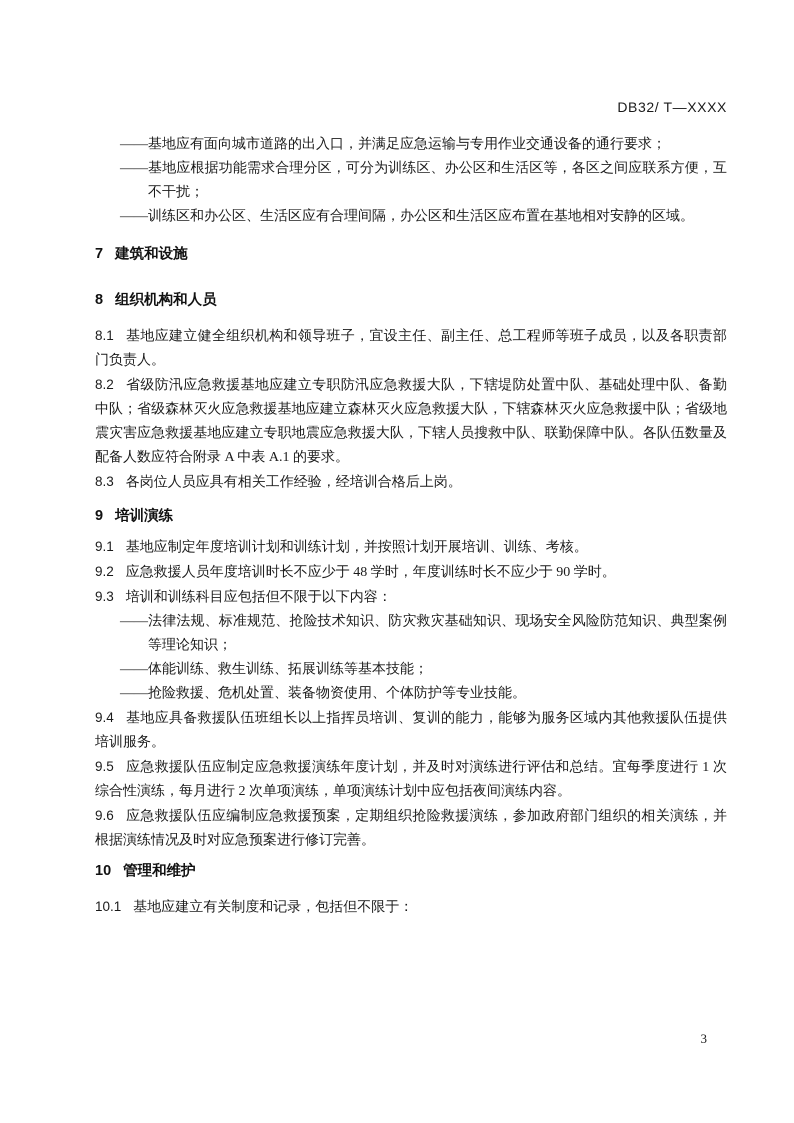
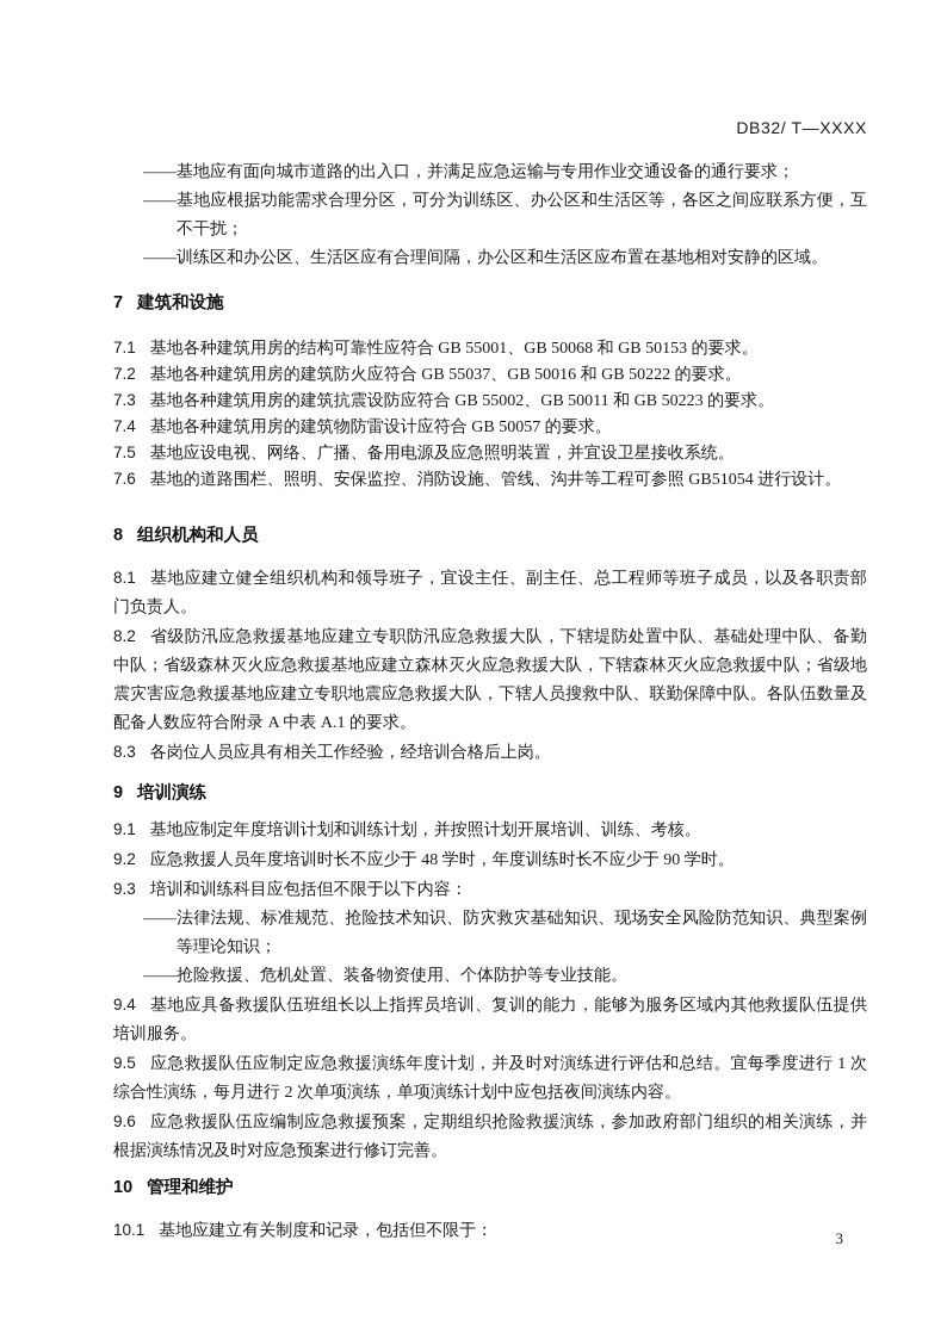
  DB32/ T—XXXX
  ——基地应有面向城市道路的出入口，并满足应急运输与专用作业交通设备的通行要求；
  ——基地应根据功能需求合理分区，可分为训练区、办公区和生活区等，各区之间应联系方便，互不干扰；
  ——训练区和办公区、生活区应有合理间隔，办公区和生活区应布置在基地相对安静的区域。
  7 建筑和设施
+ 7.1 基地各种建筑用房的结构可靠性应符合 GB 55001、GB 50068 和 GB 50153 的要求。
+ 7.2 基地各种建筑用房的建筑防火应符合 GB 55037、GB 50016 和 GB 50222 的要求。
+ 7.3 基地各种建筑用房的建筑抗震设防应符合 GB 55002、GB 50011 和 GB 50223 的要求。
+ 7.4 基地各种建筑用房的建筑物防雷设计应符合 GB 50057 的要求。
+ 7.5 基地应设电视、网络、广播、备用电源及应急照明装置，并宜设卫星接收系统。
+ 7.6 基地的道路围栏、照明、安保监控、消防设施、管线、沟井等工程可参照 GB51054 进行设计。
  8 组织机构和人员
  8.1 基地应建立健全组织机构和领导班子，宜设主任、副主任、总工程师等班子成员，以及各职责部门负责人。
  8.2 省级防汛应急救援基地应建立专职防汛应急救援大队，下辖堤防处置中队、基础处理中队、备勤中队；省级森林灭火应急救援基地应建立森林灭火应急救援大队，下辖森林灭火应急救援中队；省级地震灾害应急救援基地应建立专职地震应急救援大队，下辖人员搜救中队、联勤保障中队。各队伍数量及配备人数应符合附录 A 中表 A.1 的要求。
  8.3 各岗位人员应具有相关工作经验，经培训合格后上岗。
  9 培训演练
  9.1 基地应制定年度培训计划和训练计划，并按照计划开展培训、训练、考核。
  9.2 应急救援人员年度培训时长不应少于 48 学时，年度训练时长不应少于 90 学时。
  9.3 培训和训练科目应包括但不限于以下内容：
  ——法律法规、标准规范、抢险技术知识、防灾救灾基础知识、现场安全风险防范知识、典型案例等理论知识；
- ——体能训练、救生训练、拓展训练等基本技能；
  ——抢险救援、危机处置、装备物资使用、个体防护等专业技能。
  9.4 基地应具备救援队伍班组长以上指挥员培训、复训的能力，能够为服务区域内其他救援队伍提供培训服务。
  9.5 应急救援队伍应制定应急救援演练年度计划，并及时对演练进行评估和总结。宜每季度进行 1 次综合性演练，每月进行 2 次单项演练，单项演练计划中应包括夜间演练内容。
  9.6 应急救援队伍应编制应急救援预案，定期组织抢险救援演练，参加政府部门组织的相关演练，并根据演练情况及时对应急预案进行修订完善。
  10 管理和维护
  10.1 基地应建立有关制度和记录，包括但不限于：
  3
